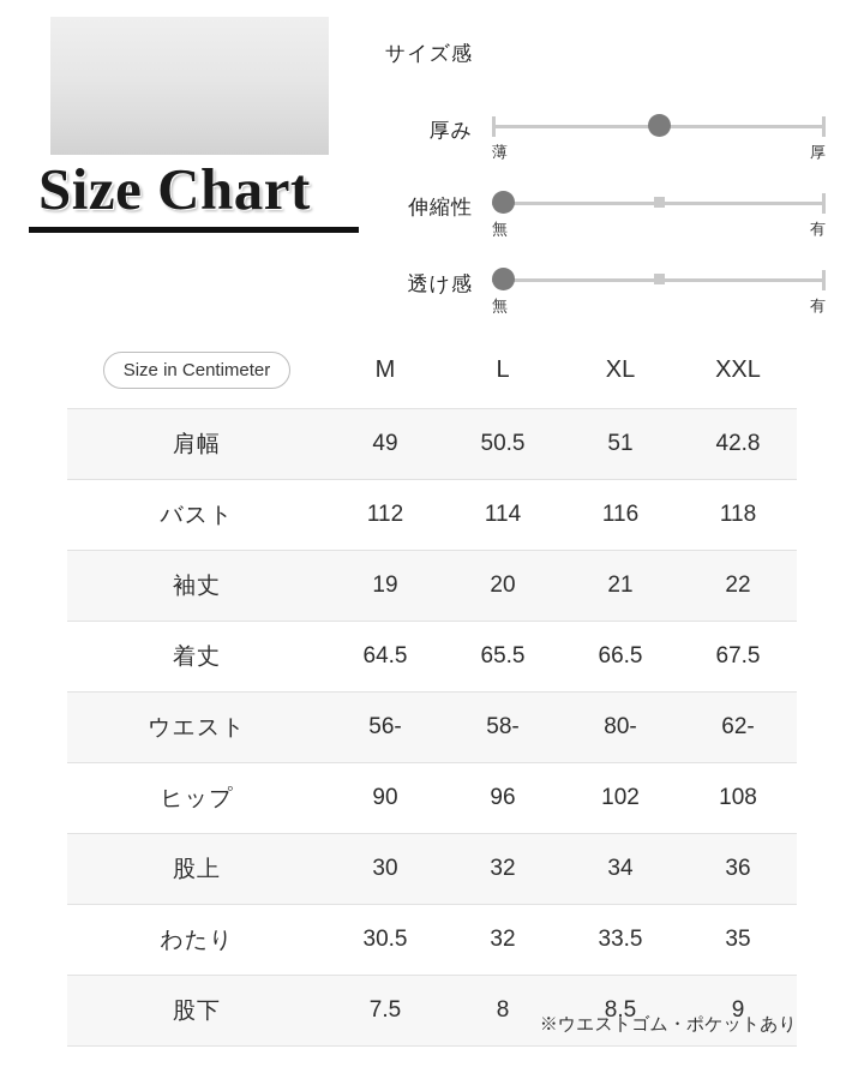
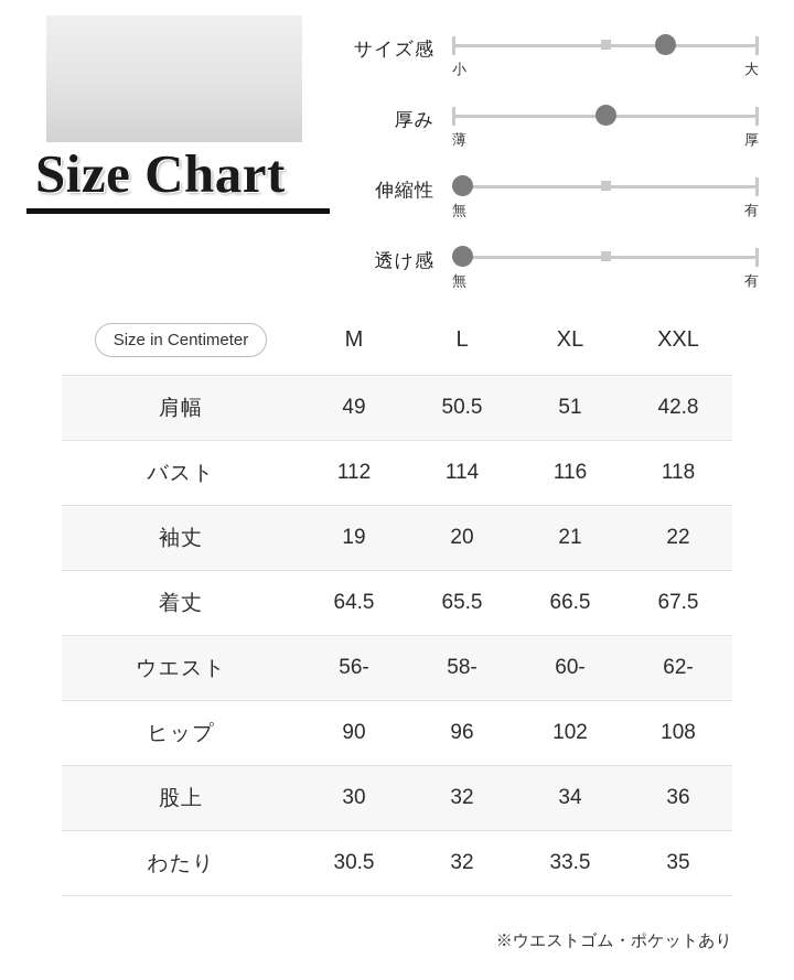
  Size Chart
  サイズ感
+ 小
+ 大
  厚み
  薄
  厚
  伸縮性
  無
  有
  透け感
  無
  有
  Size in Centimeter	M	L	XL	XXL
  肩幅	49	50.5	51	42.8
  バスト	112	114	116	118
  袖丈	19	20	21	22
  着丈	64.5	65.5	66.5	67.5
- ウエスト	56-	58-	80-	62-
+ ウエスト	56-	58-	60-	62-
  ヒップ	90	96	102	108
  股上	30	32	34	36
  わたり	30.5	32	33.5	35
- 股下	7.5	8	8.5	9
  ※ウエストゴム・ポケットあり
